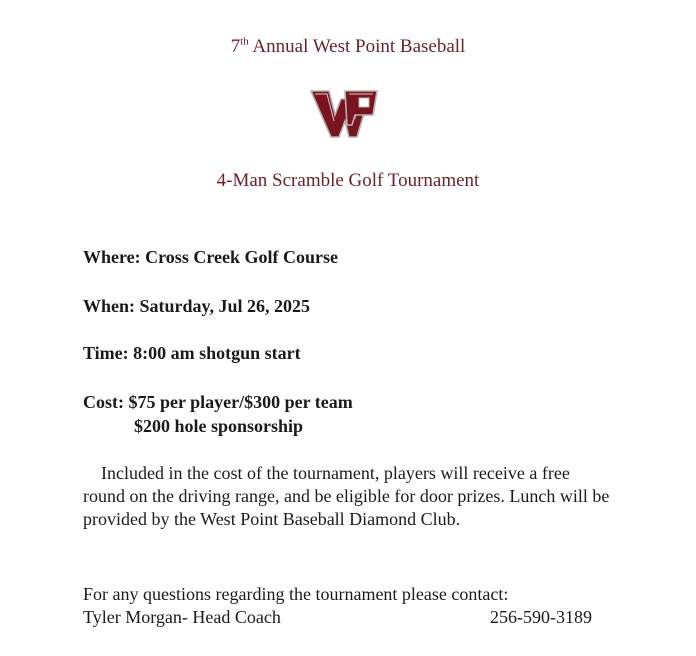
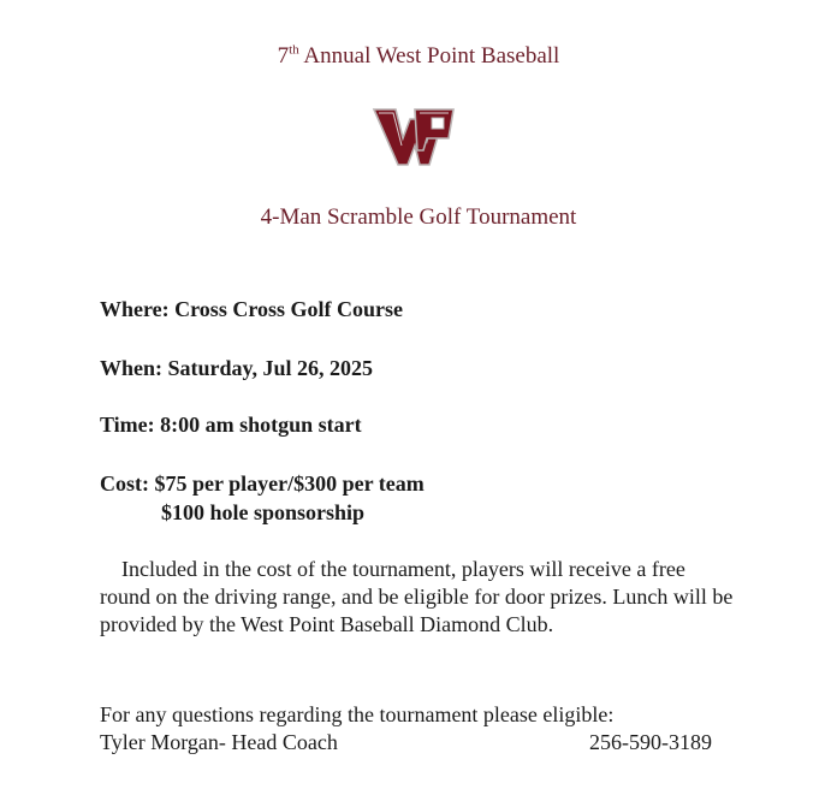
  7th Annual West Point Baseball
  4-Man Scramble Golf Tournament
- Where: Cross Creek Golf Course
+ Where: Cross Cross Golf Course
  When: Saturday, Jul 26, 2025
  Time: 8:00 am shotgun start
  Cost: $75 per player/$300 per team
- $200 hole sponsorship
+ $100 hole sponsorship
  Included in the cost of the tournament, players will receive a free round on the driving range, and be eligible for door prizes. Lunch will be provided by the West Point Baseball Diamond Club.
- For any questions regarding the tournament please contact:
+ For any questions regarding the tournament please eligible:
  Tyler Morgan- Head Coach
  256-590-3189
